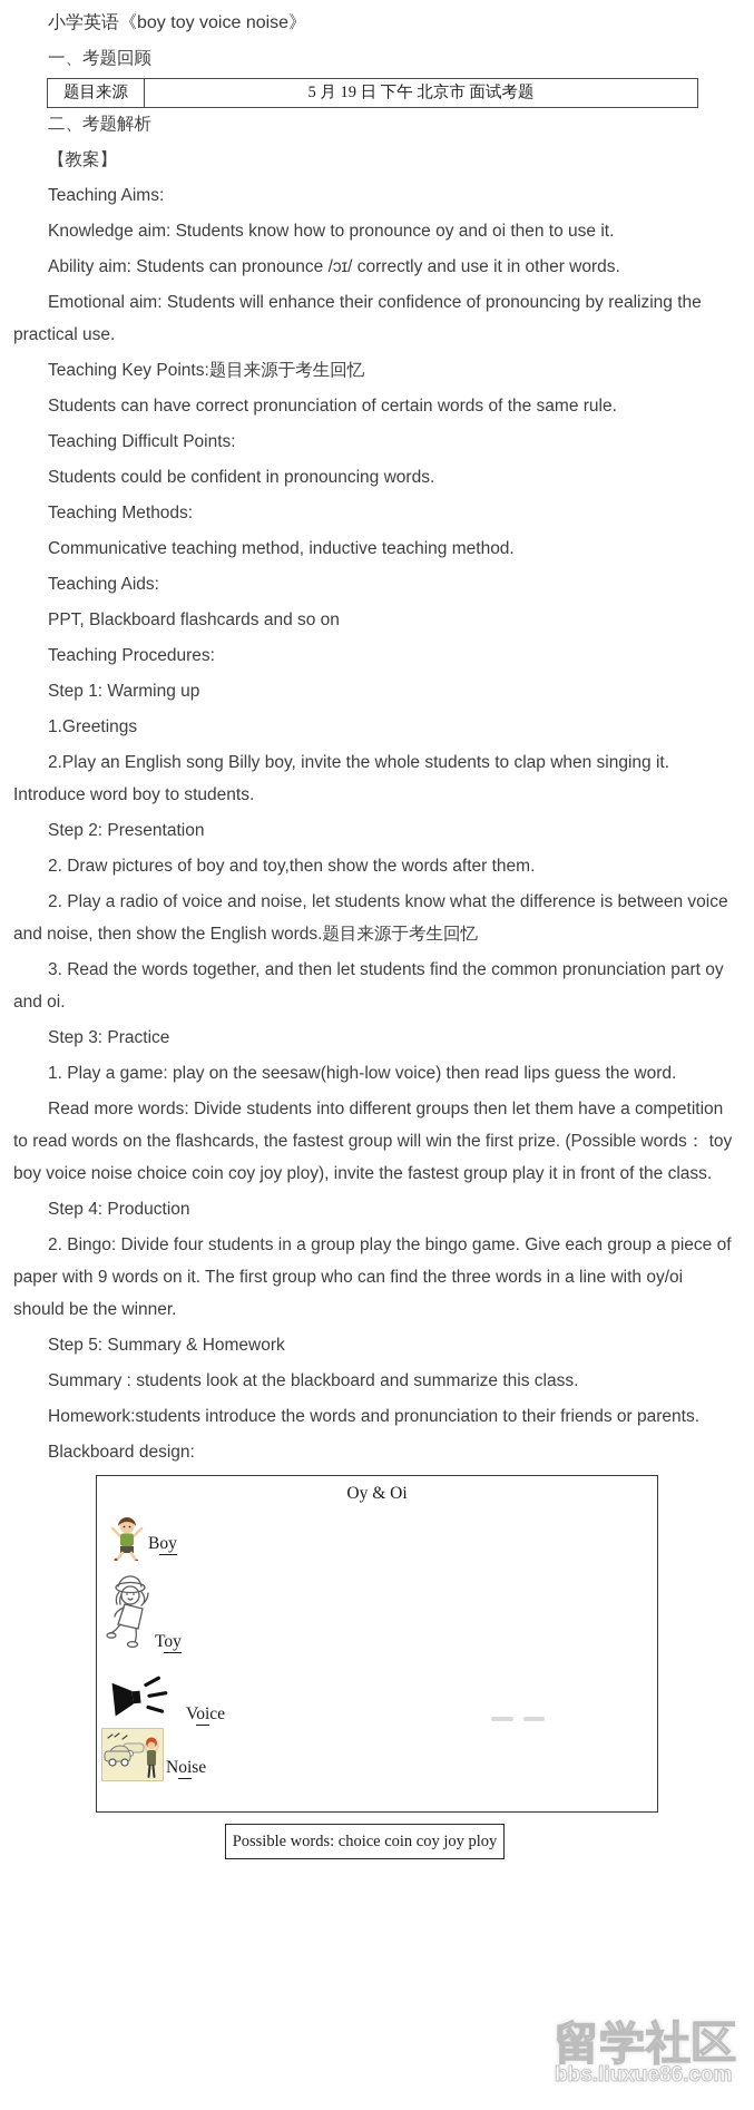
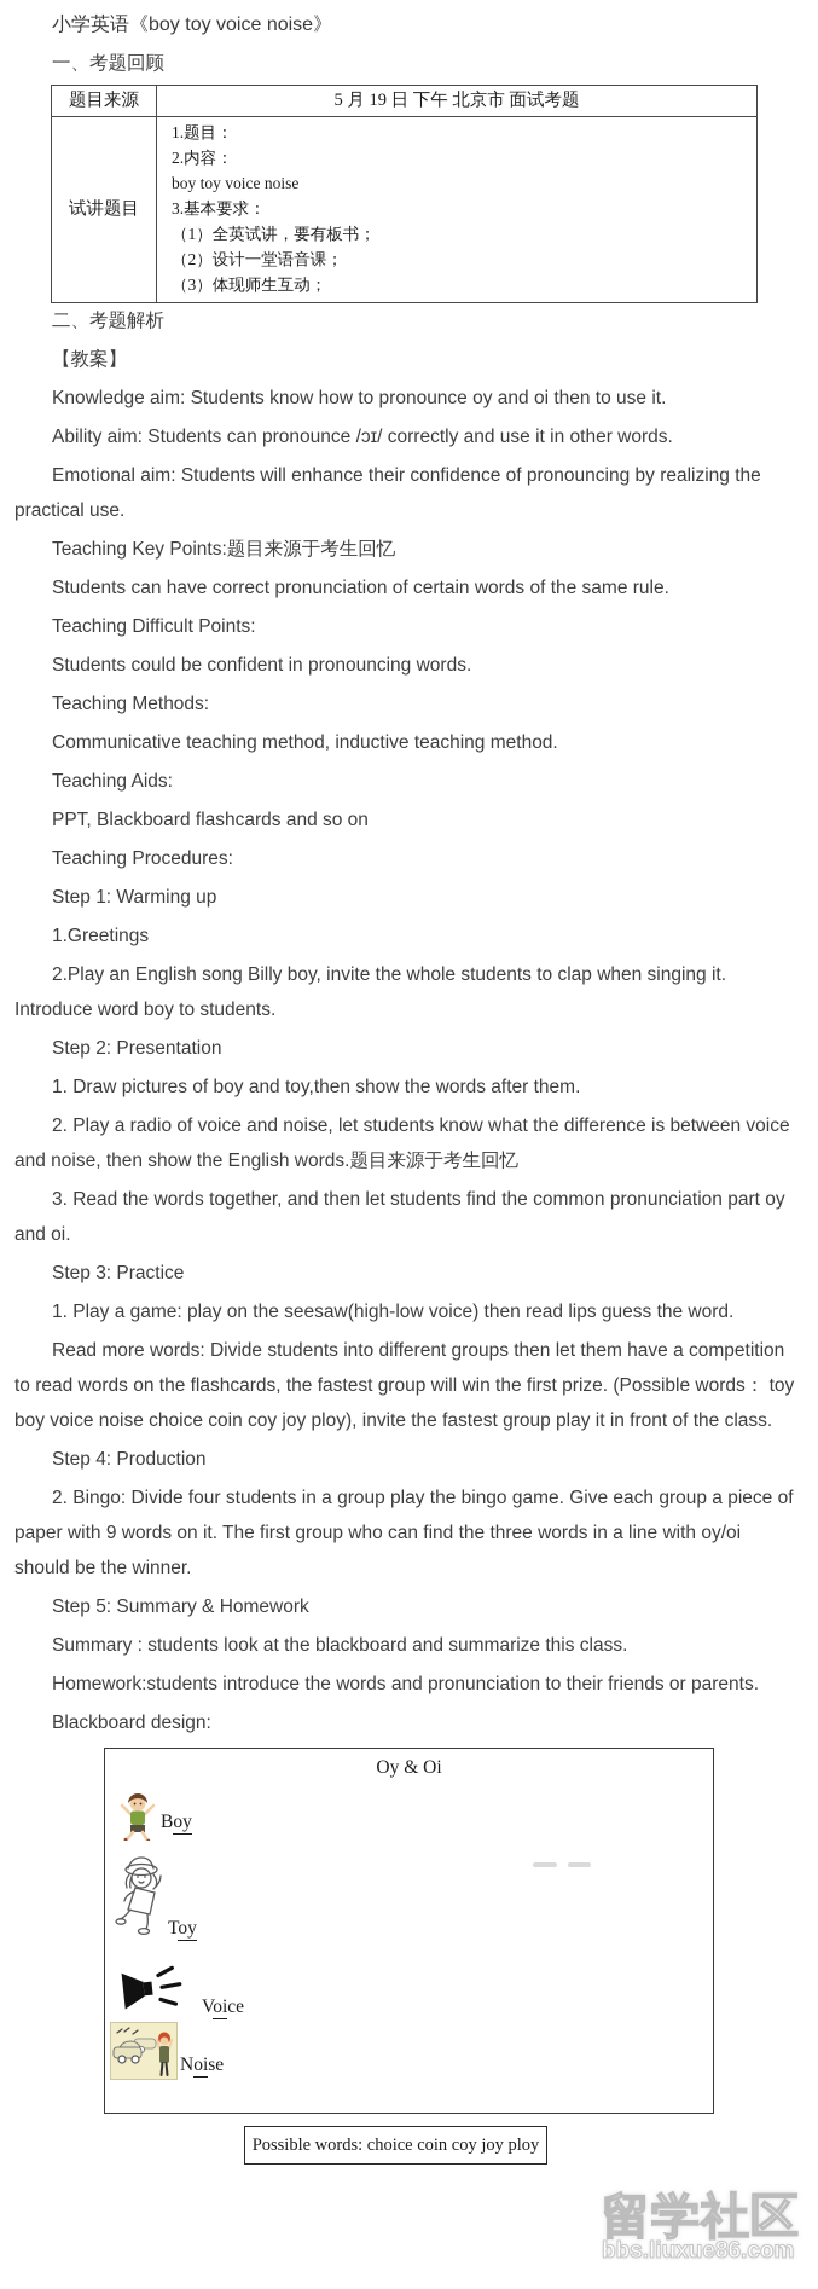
  小学英语《boy toy voice noise》
  一、考题回顾
  题目来源	5 月 19 日 下午 北京市 面试考题
+ 试讲题目	1.题目： 2.内容： boy toy voice noise 3.基本要求： （1）全英试讲，要有板书； （2）设计一堂语音课； （3）体现师生互动；
  二、考题解析
  【教案】
- Teaching Aims:
  Knowledge aim: Students know how to pronounce oy and oi then to use it.
  Ability aim: Students can pronounce /ɔɪ/ correctly and use it in other words.
  Emotional aim: Students will enhance their confidence of pronouncing by realizing the practical use.
  Teaching Key Points:题目来源于考生回忆
  Students can have correct pronunciation of certain words of the same rule.
  Teaching Difficult Points:
  Students could be confident in pronouncing words.
  Teaching Methods:
  Communicative teaching method, inductive teaching method.
  Teaching Aids:
  PPT, Blackboard flashcards and so on
  Teaching Procedures:
  Step 1: Warming up
  1.Greetings
  2.Play an English song Billy boy, invite the whole students to clap when singing it. Introduce word boy to students.
  Step 2: Presentation
- 2. Draw pictures of boy and toy,then show the words after them.
+ 1. Draw pictures of boy and toy,then show the words after them.
  2. Play a radio of voice and noise, let students know what the difference is between voice and noise, then show the English words.题目来源于考生回忆
  3. Read the words together, and then let students find the common pronunciation part oy and oi.
  Step 3: Practice
  1. Play a game: play on the seesaw(high-low voice) then read lips guess the word.
  Read more words: Divide students into different groups then let them have a competition to read words on the flashcards, the fastest group will win the first prize. (Possible words： toy boy voice noise choice coin coy joy ploy), invite the fastest group play it in front of the class.
  Step 4: Production
  2. Bingo: Divide four students in a group play the bingo game. Give each group a piece of paper with 9 words on it. The first group who can find the three words in a line with oy/oi should be the winner.
  Step 5: Summary & Homework
  Summary : students look at the blackboard and summarize this class.
  Homework:students introduce the words and pronunciation to their friends or parents.
  Blackboard design:
  Oy & Oi
  Boy
  Toy
  Voice
  Noise
  Possible words: choice coin coy joy ploy
  留学社区
  bbs.liuxue86.com
